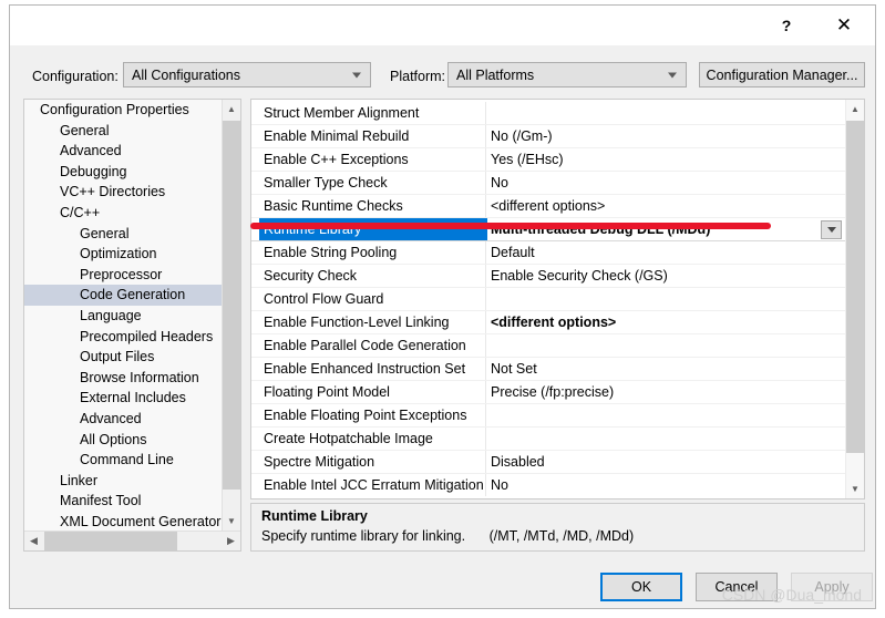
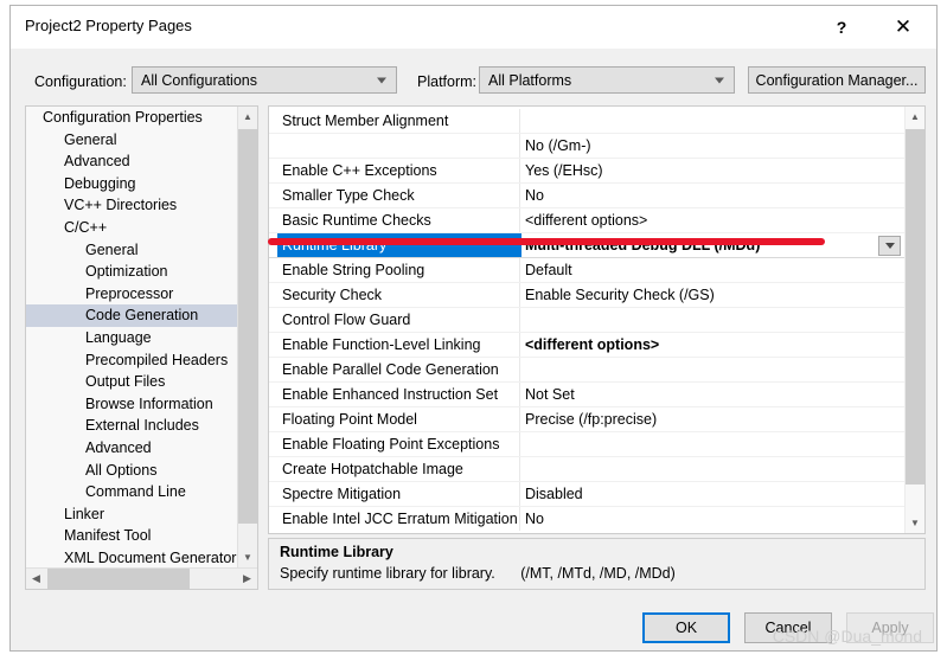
+ Project2 Property Pages
  ?
  ✕
  Configuration:
  All Configurations
  Platform:
  All Platforms
  Configuration Manager...
  Configuration Properties
  General
  Advanced
  Debugging
  VC++ Directories
  C/C++
  General
  Optimization
  Preprocessor
  Code Generation
  Language
  Precompiled Headers
  Output Files
  Browse Information
  External Includes
  Advanced
  All Options
  Command Line
  Linker
  Manifest Tool
  XML Document Generator
  ▲
  ▼
  ◀
  ▶
  Struct Member Alignment
- Enable Minimal Rebuild
  No (/Gm-)
  Enable C++ Exceptions
  Yes (/EHsc)
  Smaller Type Check
  No
  Basic Runtime Checks
  <different options>
  Runtime Library
  Multi-threaded Debug DLL (/MDd)
  Enable String Pooling
  Default
  Security Check
  Enable Security Check (/GS)
  Control Flow Guard
  Enable Function-Level Linking
  <different options>
  Enable Parallel Code Generation
  Enable Enhanced Instruction Set
  Not Set
  Floating Point Model
  Precise (/fp:precise)
  Enable Floating Point Exceptions
  Create Hotpatchable Image
  Spectre Mitigation
  Disabled
  Enable Intel JCC Erratum Mitigation
  No
  ▲
  ▼
  Runtime Library
- Specify runtime library for linking. (/MT, /MTd, /MD, /MDd)
+ Specify runtime library for library. (/MT, /MTd, /MD, /MDd)
  OK
  Cancel
  Apply
  CSDN @Dua_mond
